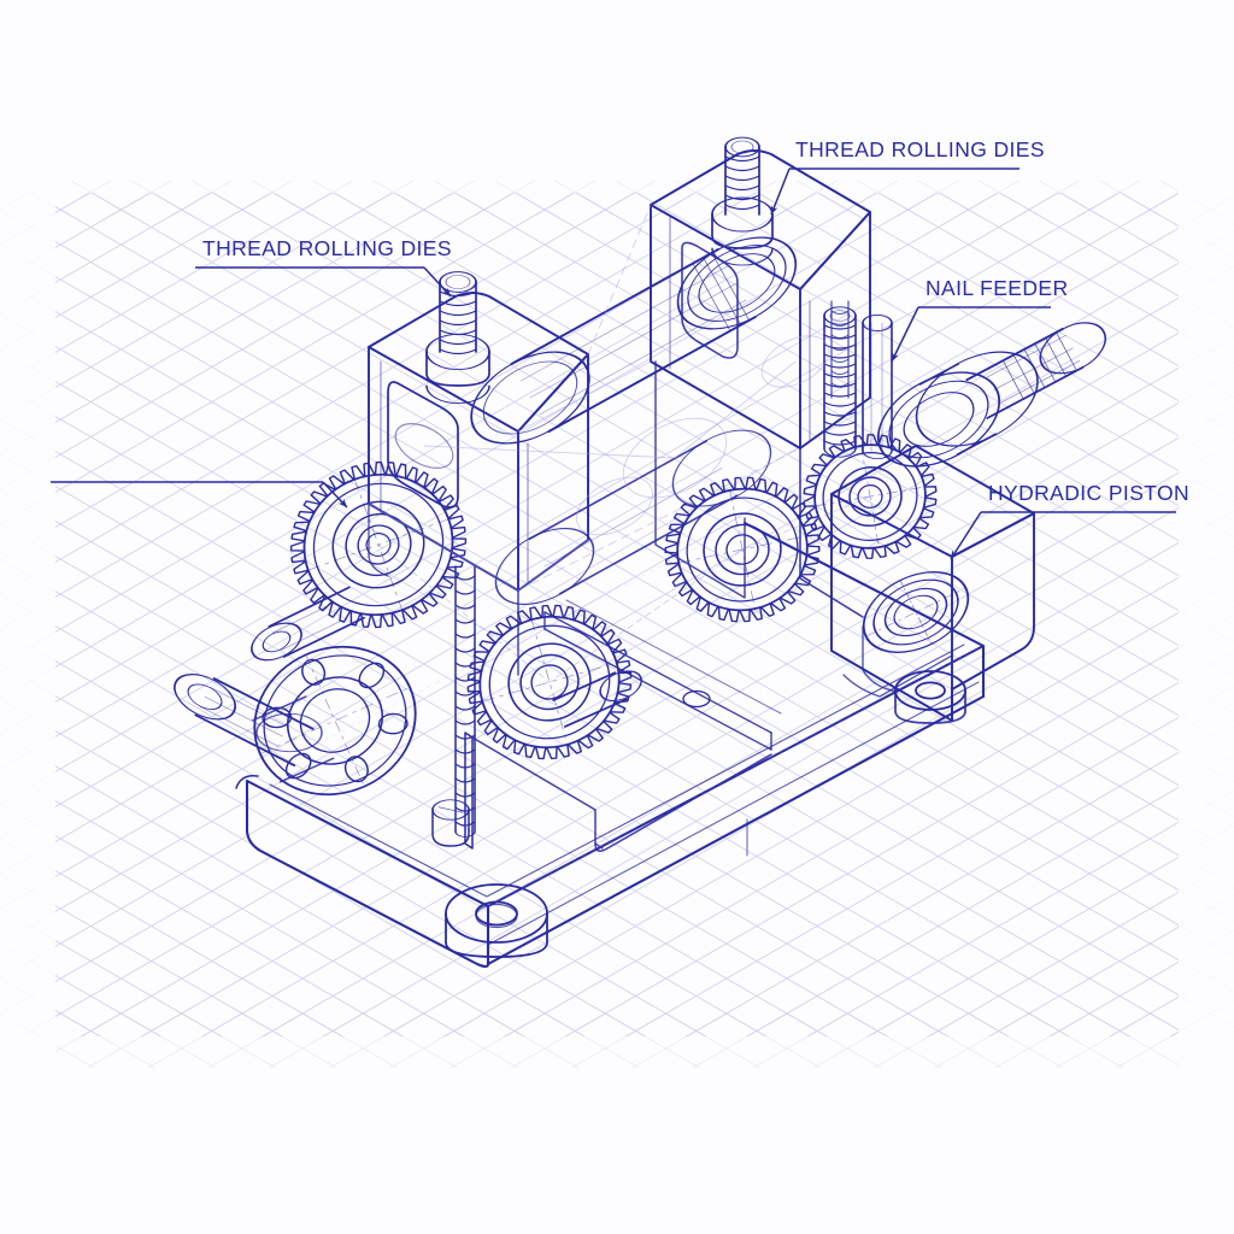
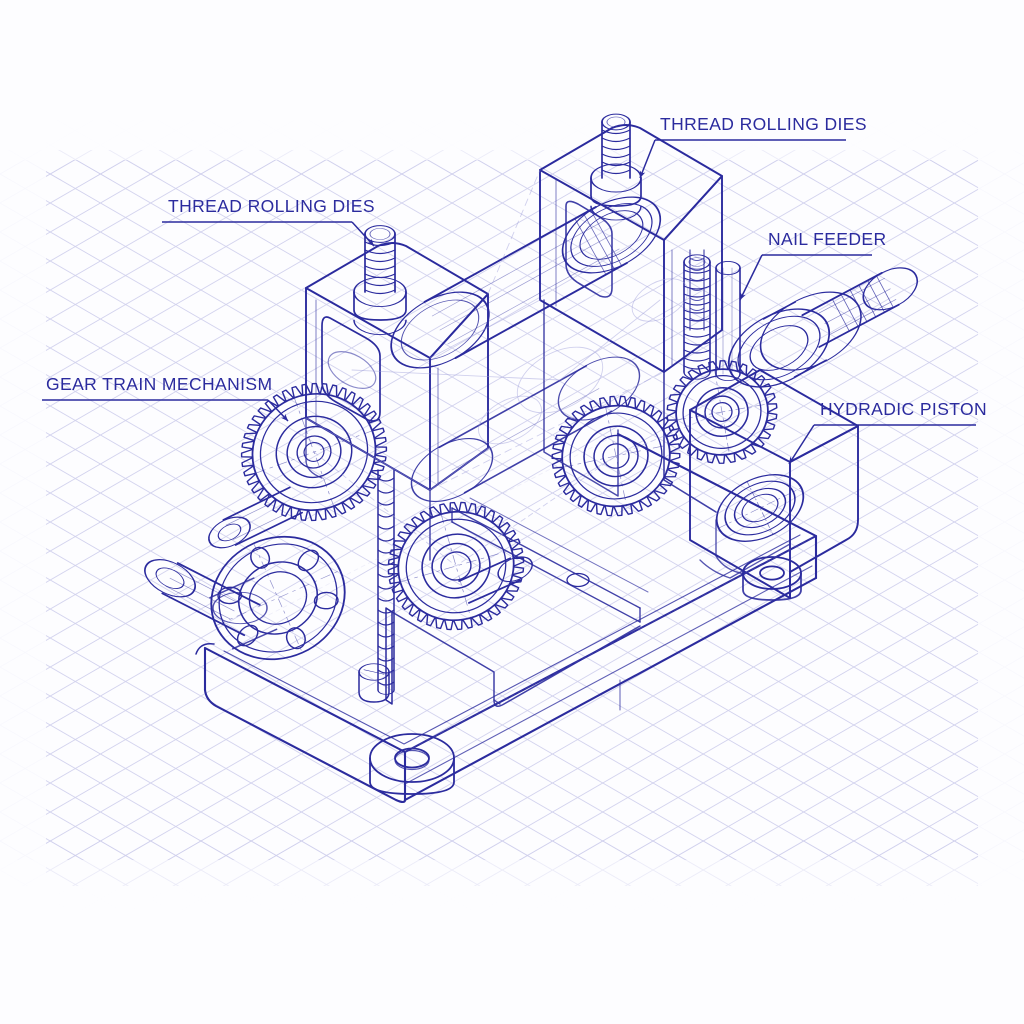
  THREAD ROLLING DIES
  THREAD ROLLING DIES
  NAIL FEEDER
+ GEAR TRAIN MECHANISM
  HYDRADIC PISTON
